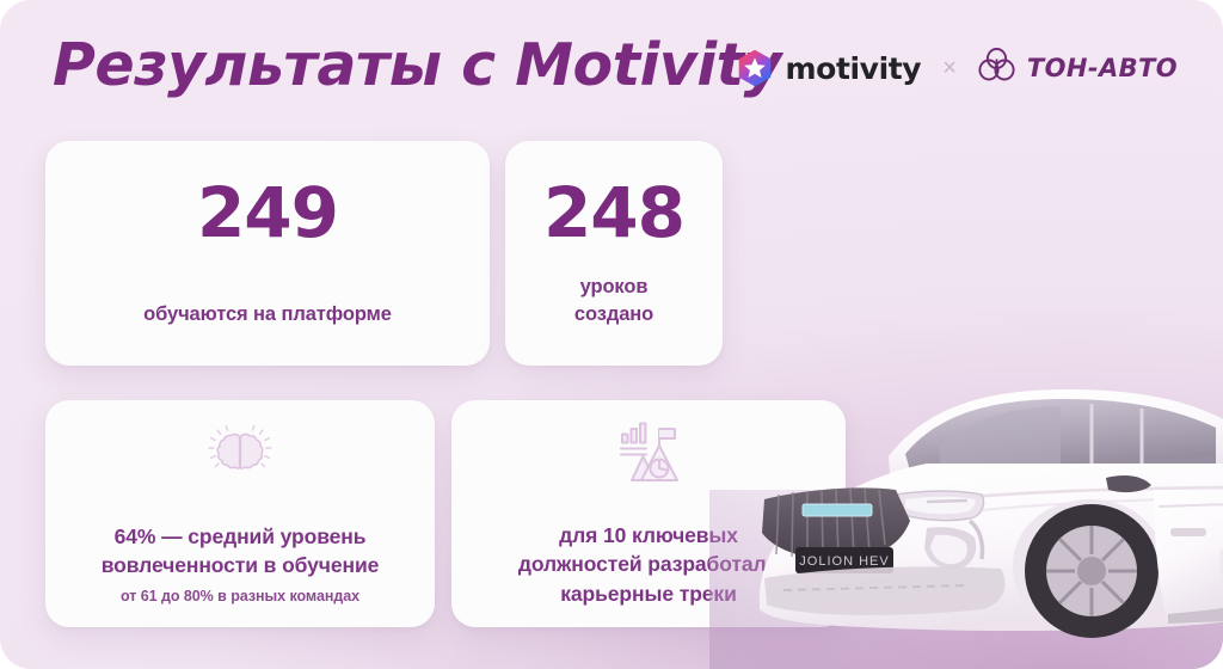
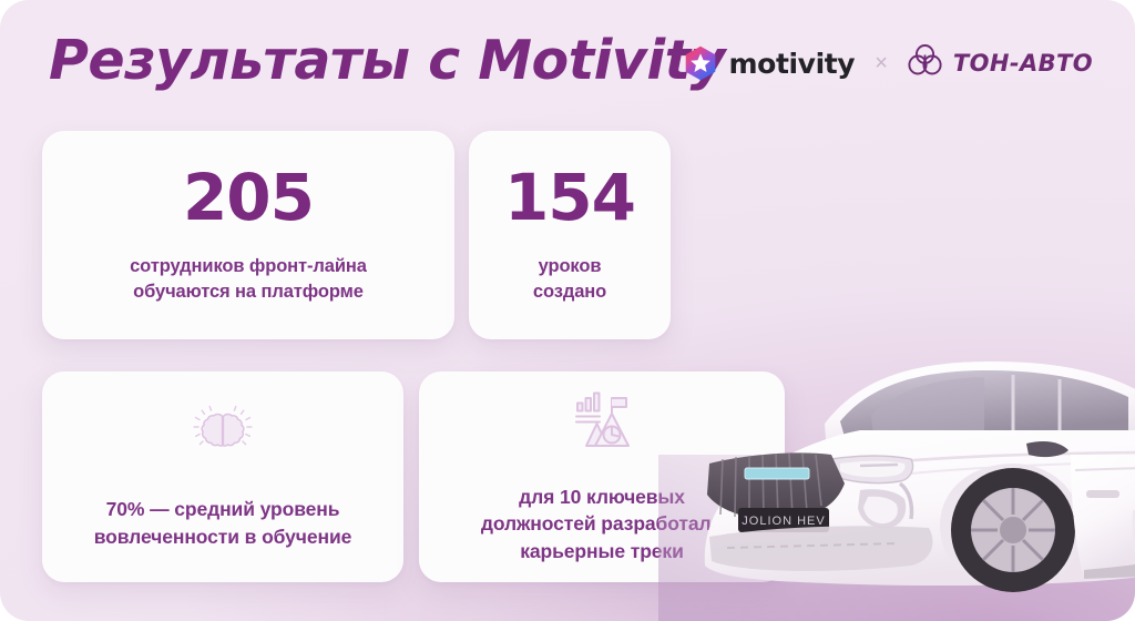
  Результаты с Motivit
  motivity
  ×
  ТОН-АВТО
- 249
+ 205
+ сотрудников фронт-лайна
  обучаются на платформе
- 248
+ 154
  уроков
  создано
- 64% — средний уровень
+ 70% — средний уровень
  вовлеченности в обучение
- от 61 до 80% в разных командах
  для 10 ключев
  должностей разра
  карьерные тре
  JOLION HEV
